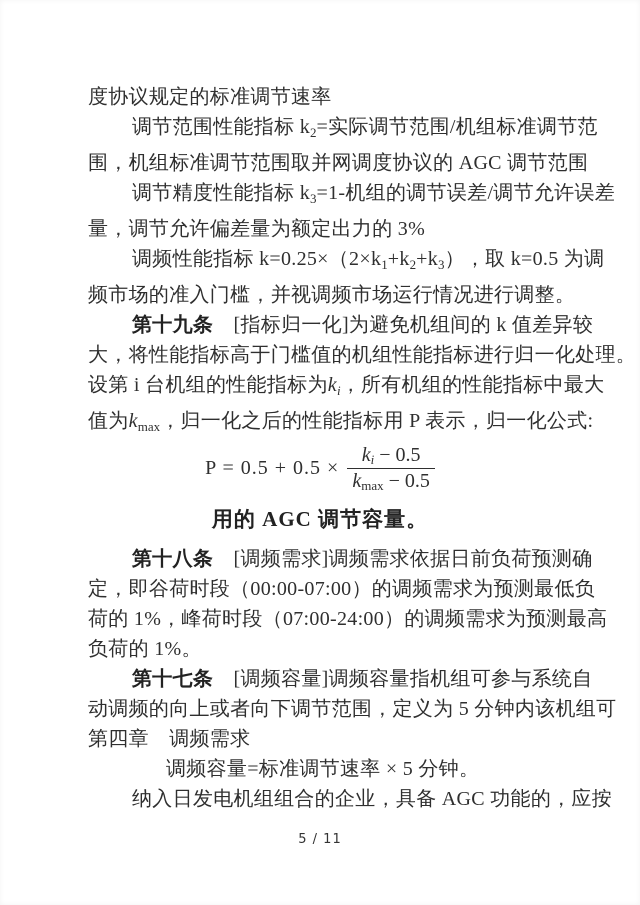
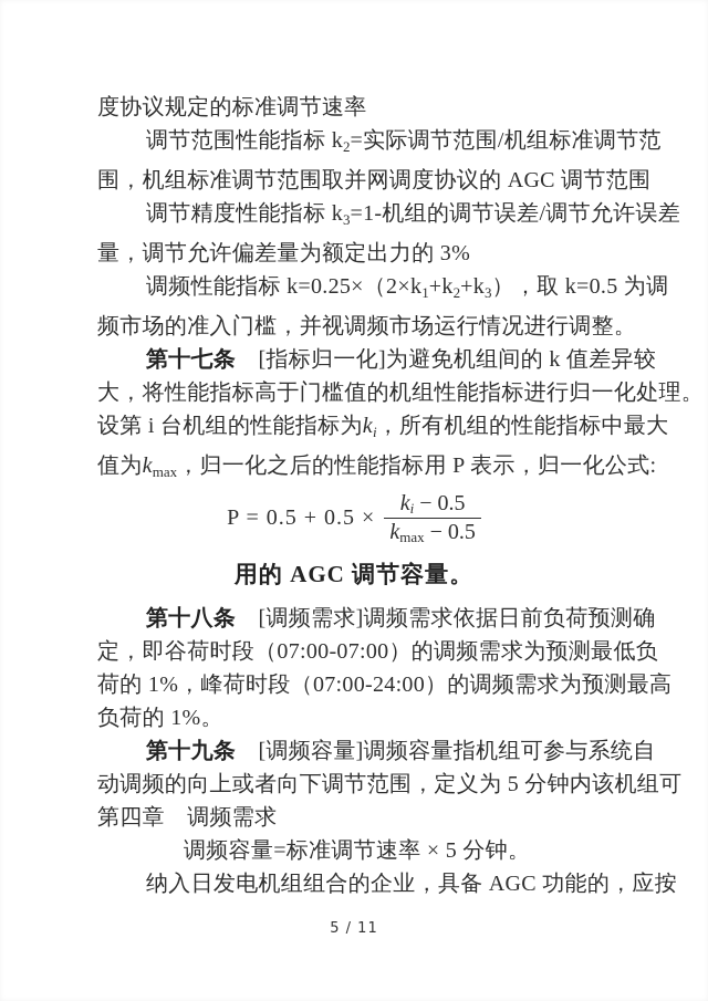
  度协议规定的标准调节速率
  调节范围性能指标 k2=实际调节范围/机组标准调节范
  围，机组标准调节范围取并网调度协议的 AGC 调节范围
  调节精度性能指标 k3=1-机组的调节误差/调节允许误差
  量，调节允许偏差量为额定出力的 3%
  调频性能指标 k=0.25×（2×k1+k2+k3），取 k=0.5 为调
  频市场的准入门槛，并视调频市场运行情况进行调整。
- 第十九条 [指标归一化]为避免机组间的 k 值差异较
+ 第十七条 [指标归一化]为避免机组间的 k 值差异较
  大，将性能指标高于门槛值的机组性能指标进行归一化处理。
  设第 i 台机组的性能指标为ki，所有机组的性能指标中最大
  值为kmax，归一化之后的性能指标用 P 表示，归一化公式:
  P = 0.5 + 0.5 ×
  ki − 0.5
  kmax − 0.5
  用的 AGC 调节容量。
  第十八条 [调频需求]调频需求依据日前负荷预测确
- 定，即谷荷时段（00:00-07:00）的调频需求为预测最低负
+ 定，即谷荷时段（07:00-07:00）的调频需求为预测最低负
  荷的 1%，峰荷时段（07:00-24:00）的调频需求为预测最高
  负荷的 1%。
- 第十七条 [调频容量]调频容量指机组可参与系统自
+ 第十九条 [调频容量]调频容量指机组可参与系统自
  动调频的向上或者向下调节范围，定义为 5 分钟内该机组可
  第四章 调频需求
  调频容量=标准调节速率 × 5 分钟。
  纳入日发电机组组合的企业，具备 AGC 功能的，应按
  5 / 11
